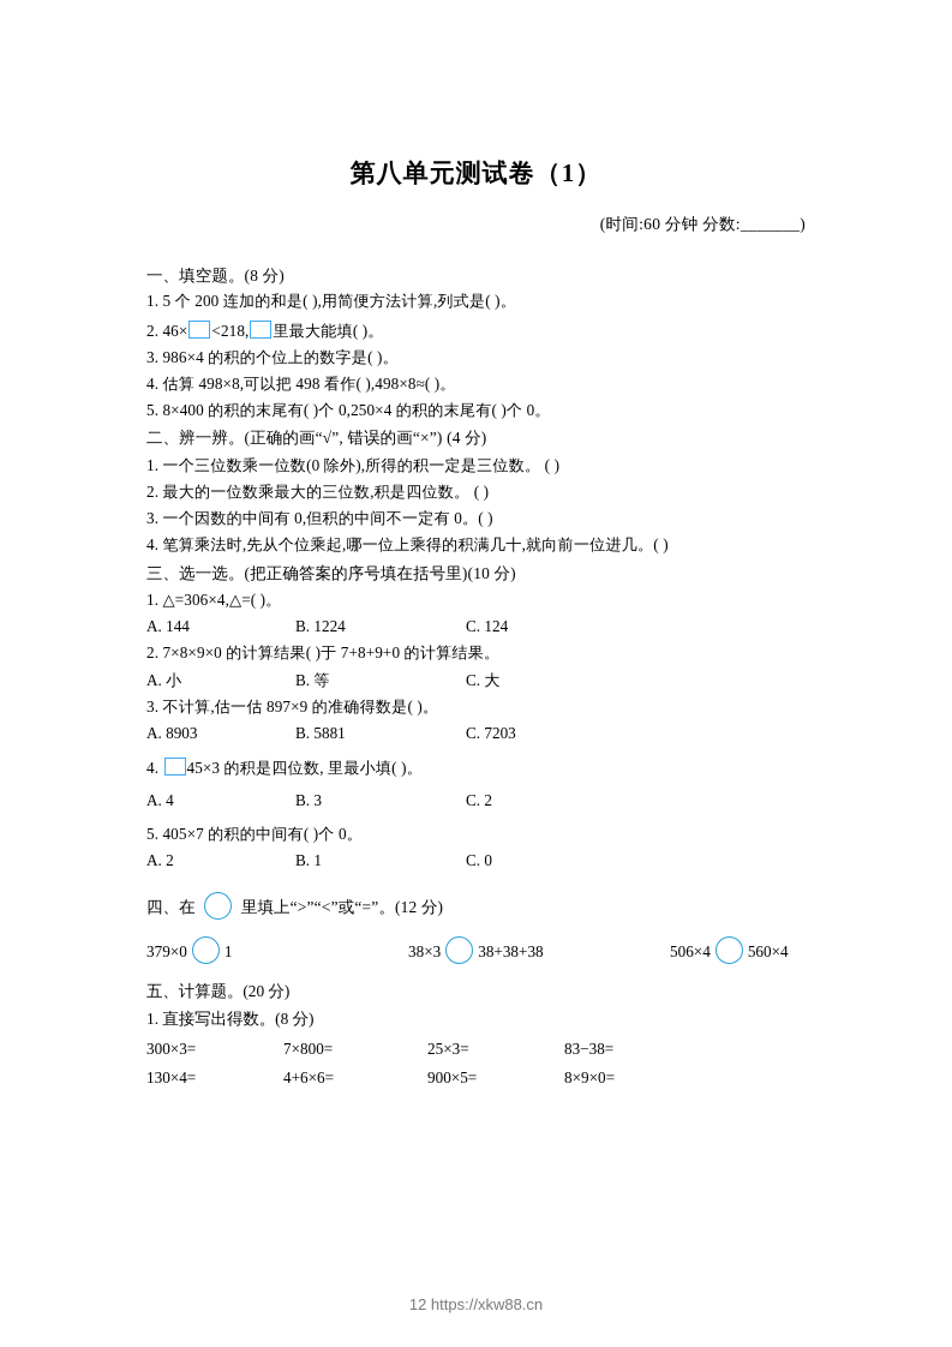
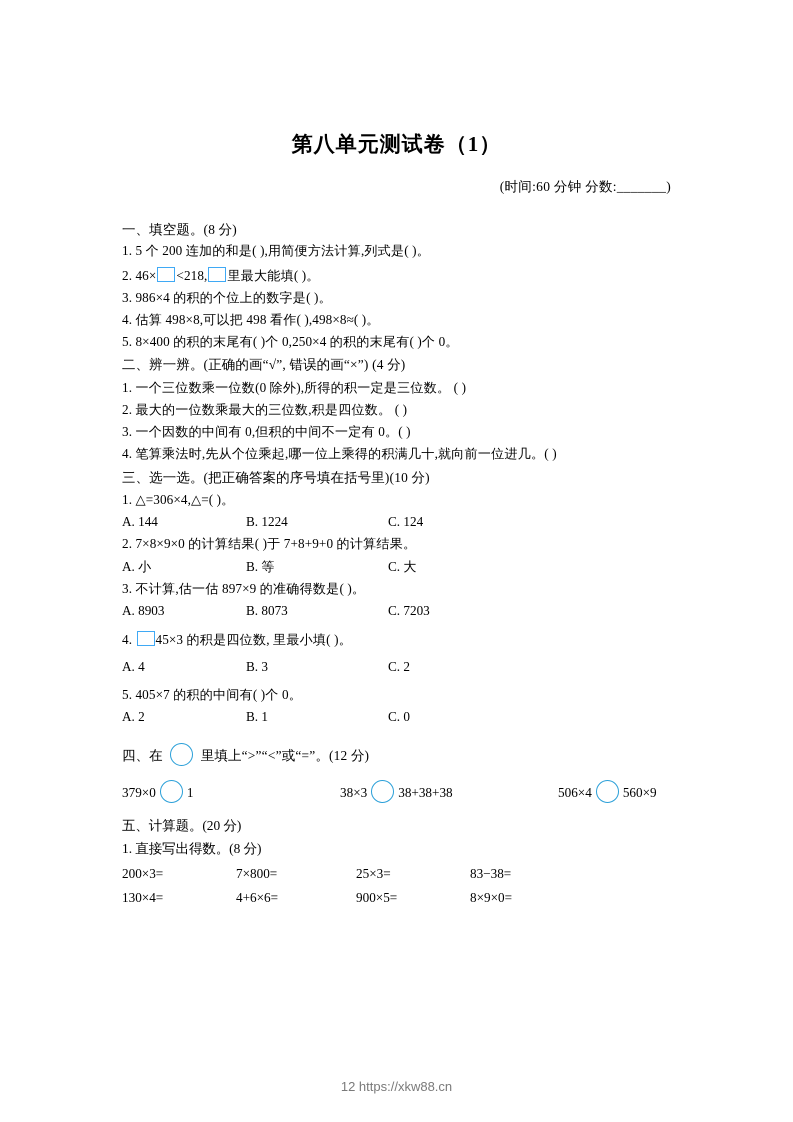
  第八单元测试卷（1）
  (时间:60 分钟 分数:_______)
  一、填空题。(8 分)
  1. 5 个 200 连加的和是( ),用简便方法计算,列式是( )。
  2. 46× <218, 里最大能填( )。
  3. 986×4 的积的个位上的数字是( )。
  4. 估算 498×8,可以把 498 看作( ),498×8≈( )。
  5. 8×400 的积的末尾有( )个 0,250×4 的积的末尾有( )个 0。
  二、辨一辨。(正确的画“√”, 错误的画“×”) (4 分)
  1. 一个三位数乘一位数(0 除外),所得的积一定是三位数。 ( )
  2. 最大的一位数乘最大的三位数,积是四位数。 ( )
  3. 一个因数的中间有 0,但积的中间不一定有 0。( )
  4. 笔算乘法时,先从个位乘起,哪一位上乘得的积满几十,就向前一位进几。( )
  三、选一选。(把正确答案的序号填在括号里)(10 分)
  1. △=306×4,△=( )。
  A. 144
  B. 1224
  C. 124
  2. 7×8×9×0 的计算结果( )于 7+8+9+0 的计算结果。
  A. 小
  B. 等
  C. 大
  3. 不计算,估一估 897×9 的准确得数是( )。
  A. 8903
- B. 5881
+ B. 8073
  C. 7203
  4. 45×3 的积是四位数, 里最小填( )。
  A. 4
  B. 3
  C. 2
  5. 405×7 的积的中间有( )个 0。
  A. 2
  B. 1
  C. 0
  四、在 里填上“>”“<”或“=”。(12 分)
  379×0 1
  38×3 38+38+38
- 506×4 560×4
+ 506×4 560×9
  五、计算题。(20 分)
  1. 直接写出得数。(8 分)
- 300×3=
+ 200×3=
  7×800=
  25×3=
  83−38=
  130×4=
  4+6×6=
  900×5=
  8×9×0=
  12 https://xkw88.cn
